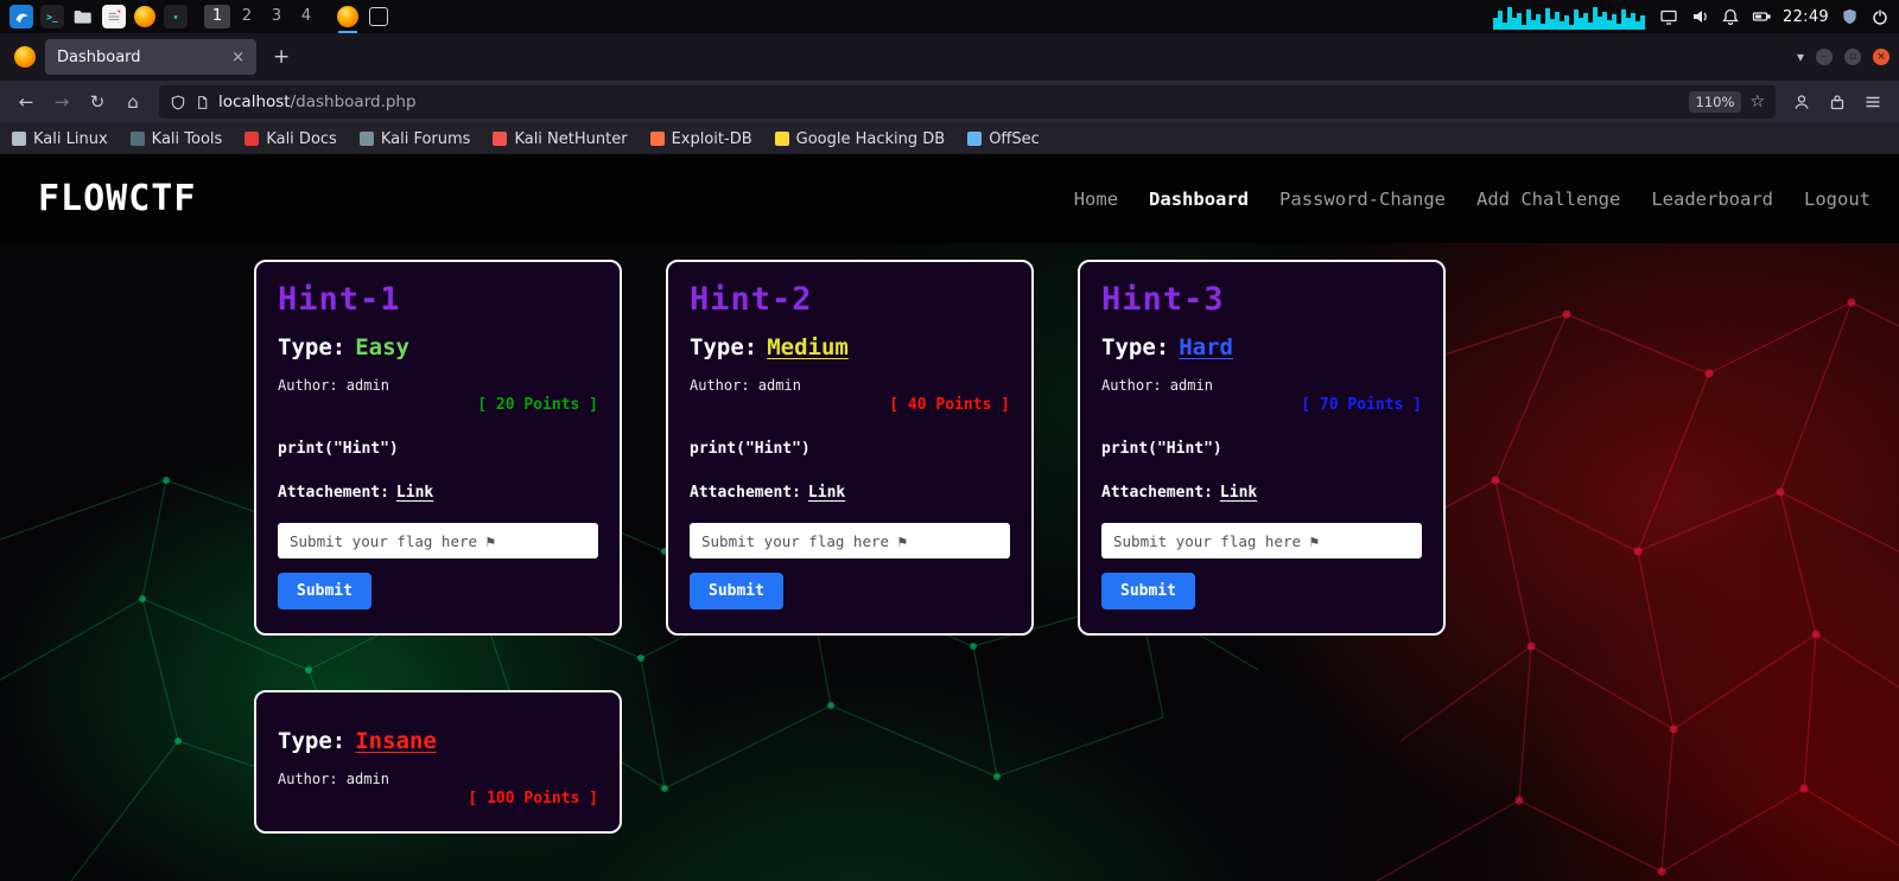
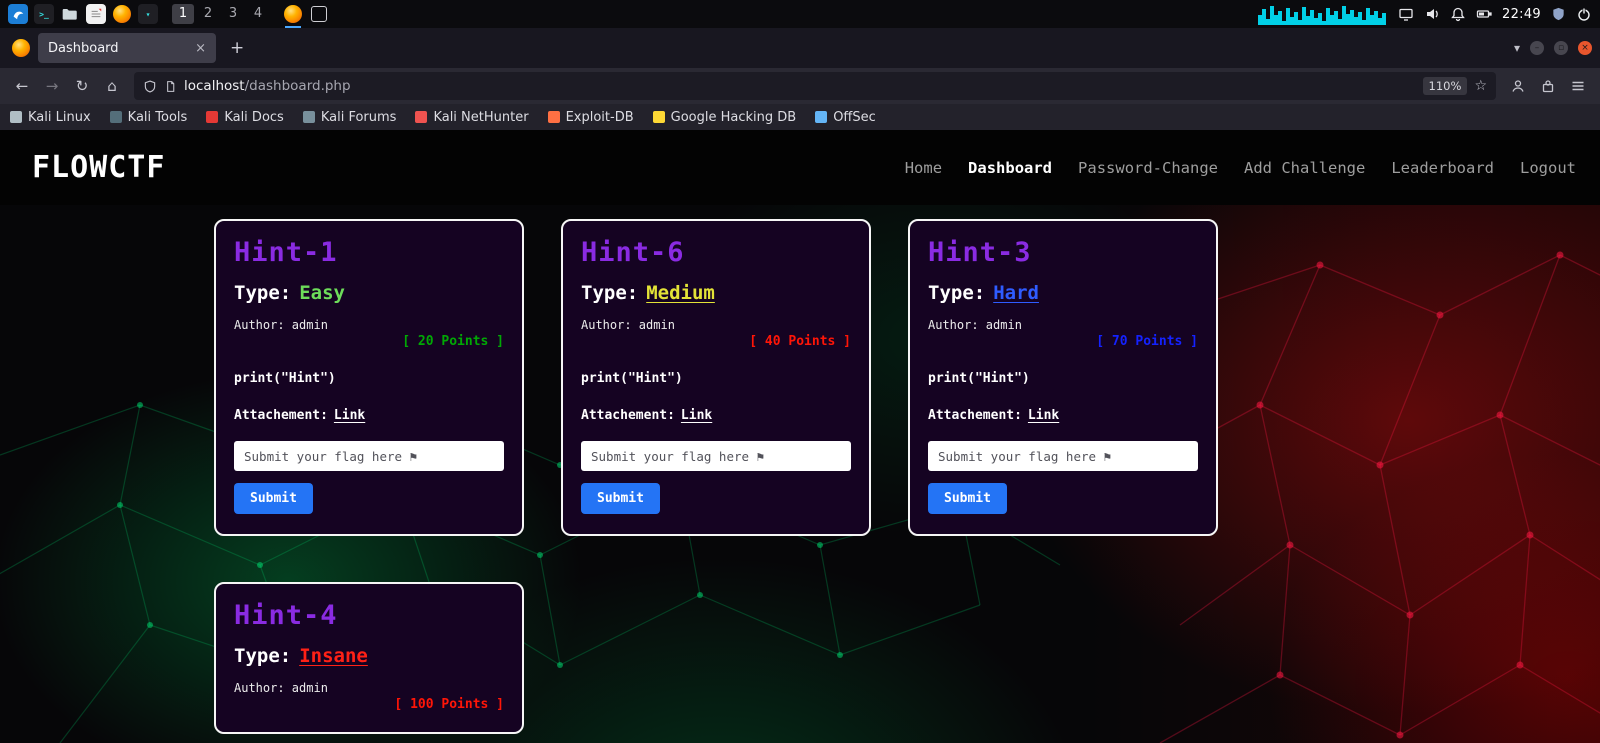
  >_
  ▾
  1
  2
  3
  4
  22:49
  Dashboard
  ×
  +
  ▾
  –
  ▫
  ×
  ←
  →
  ↻
  ⌂
  localhost/dashboard.php
  110%
  ☆
  Kali Linux
  Kali Tools
  Kali Docs
  Kali Forums
  Kali NetHunter
  Exploit-DB
  Google Hacking DB
  OffSec
  FLOWCTF
  Home
  Dashboard
  Password-Change
  Add Challenge
  Leaderboard
  Logout
  Hint-1
  Type: Easy
  Author: admin
  [ 20 Points ]
  print("Hint")
  Attachement: Link
  Submit your flag here ⚑ Submit
- Hint-2
+ Hint-6
  Type: Medium
  Author: admin
  [ 40 Points ]
  print("Hint")
  Attachement: Link
  Submit your flag here ⚑ Submit
  Hint-3
  Type: Hard
  Author: admin
  [ 70 Points ]
  print("Hint")
  Attachement: Link
  Submit your flag here ⚑ Submit
+ Hint-4
  Type: Insane
  Author: admin
  [ 100 Points ]
